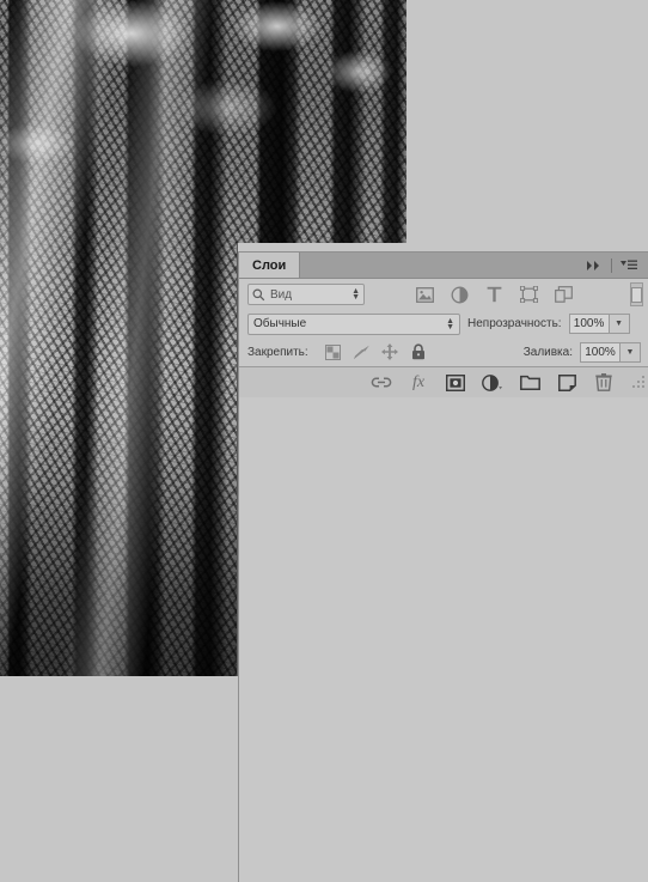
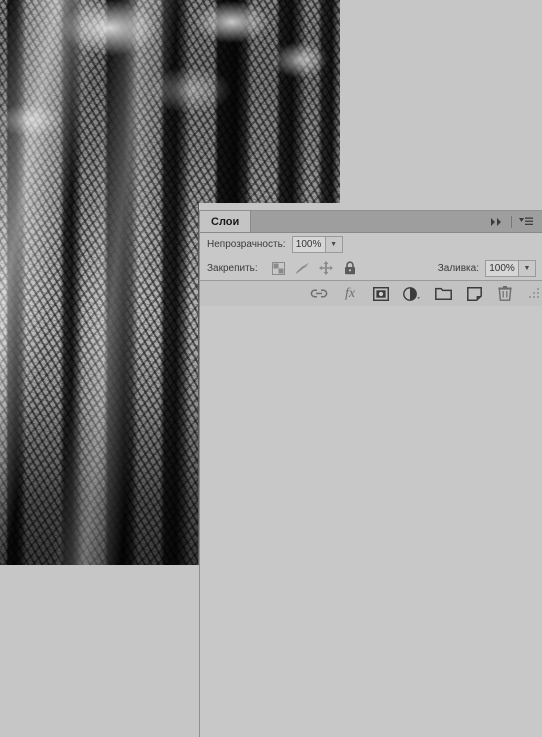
  Слои
- Вид
- Обычные
  Непрозрачность:
  100%
  Закрепить:
  Заливка:
  100%
  fx
